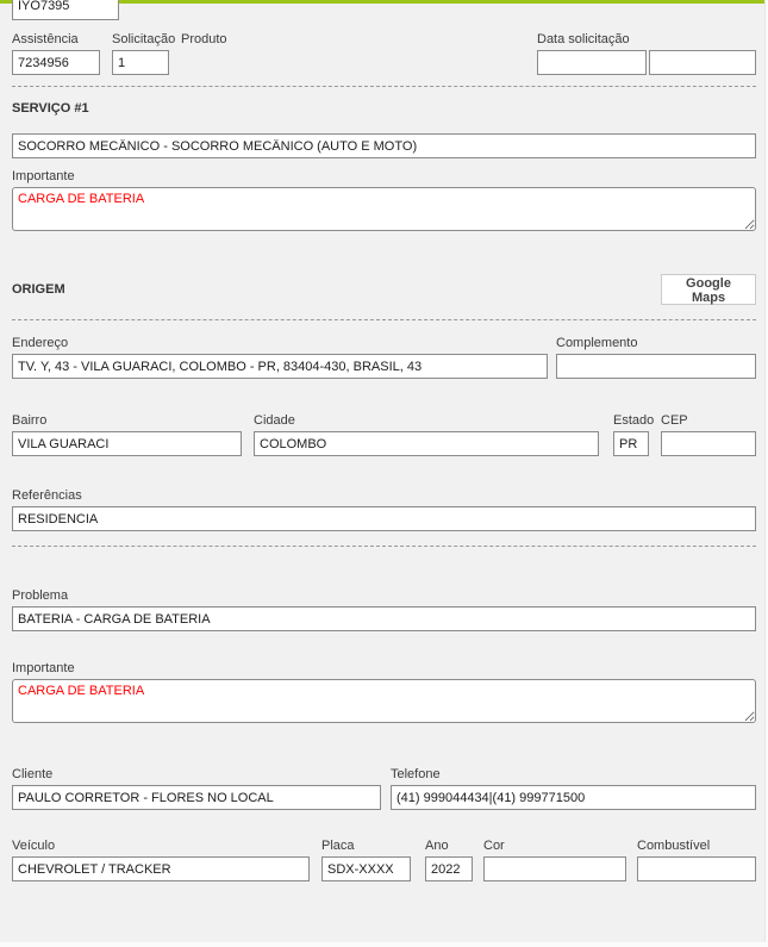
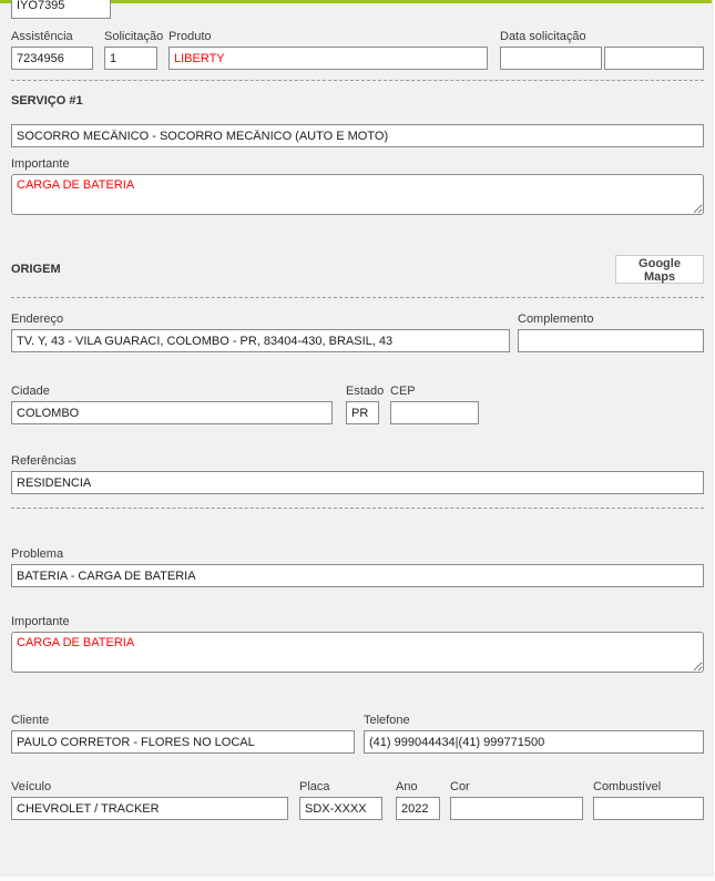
  IYO7395
  Assistência
  7234956
  Solicitação
  1
  Produto
+ LIBERTY
  Data solicitação
  SERVIÇO #1
  SOCORRO MECÂNICO - SOCORRO MECÂNICO (AUTO E MOTO)
  Importante
  CARGA DE BATERIA
  ORIGEM
  Google Maps
  Endereço
  TV. Y, 43 - VILA GUARACI, COLOMBO - PR, 83404-430, BRASIL, 43
  Complemento
- Bairro
- VILA GUARACI
  Cidade
  COLOMBO
  Estado
  PR
  CEP
  Referências
  RESIDENCIA
  Problema
  BATERIA - CARGA DE BATERIA
  Importante
  CARGA DE BATERIA
  Cliente
  PAULO CORRETOR - FLORES NO LOCAL
  Telefone
  (41) 999044434|(41) 999771500
  Veículo
  CHEVROLET / TRACKER
  Placa
  SDX-XXXX
  Ano
  2022
  Cor
  Combustível
